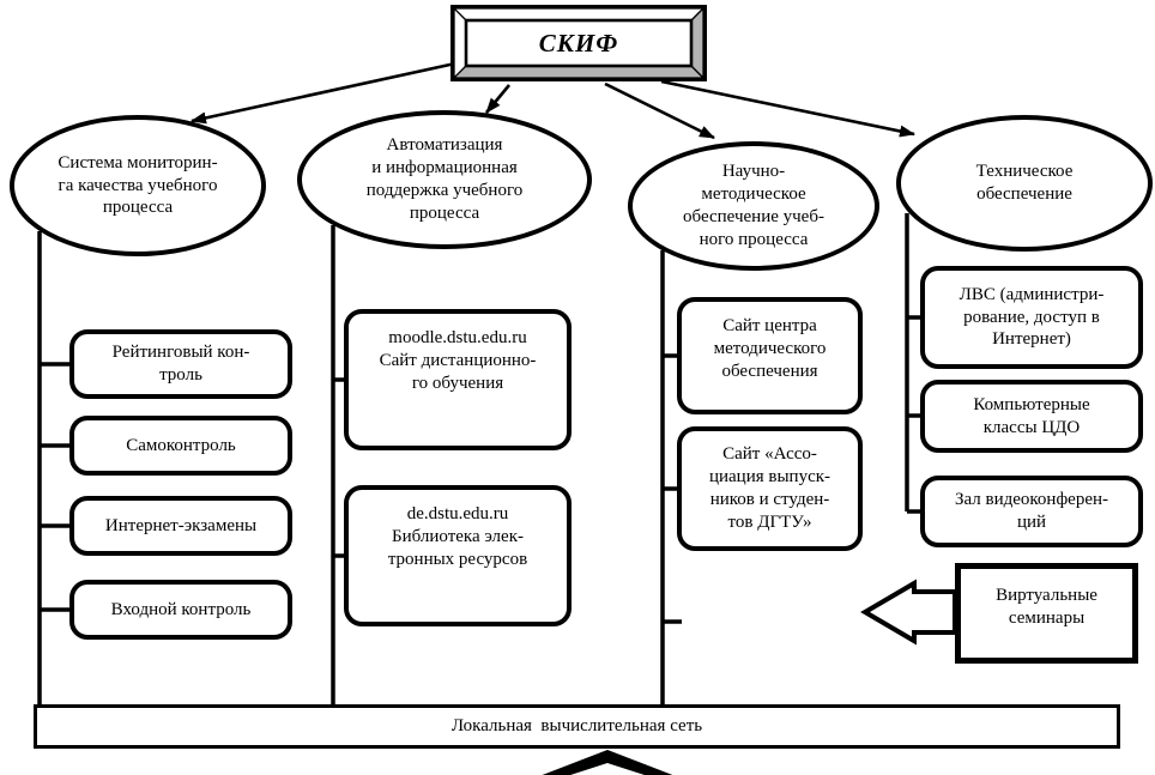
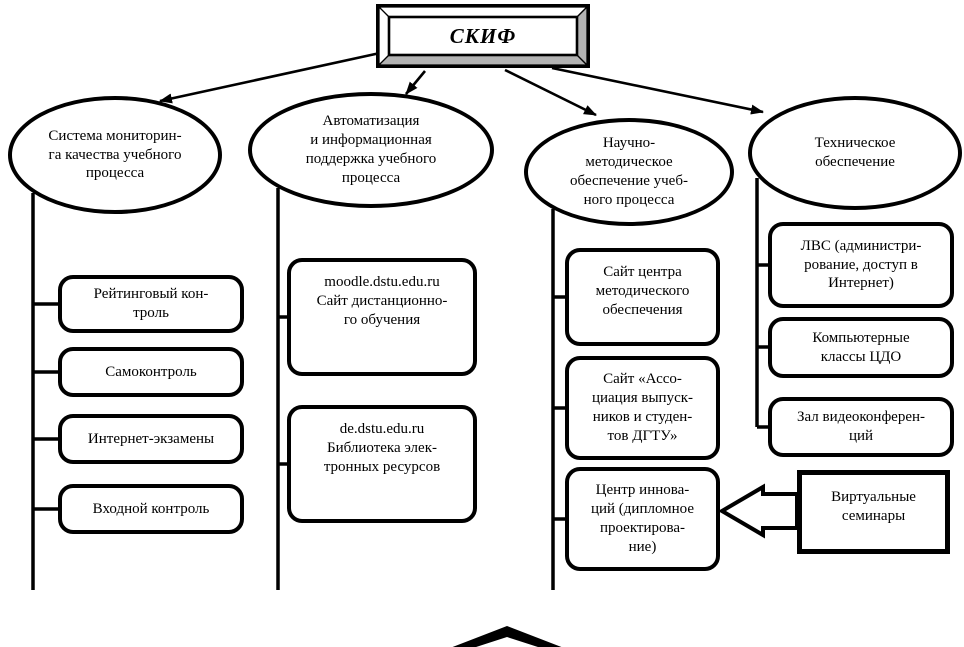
  СКИФ
  Система мониторин-
  га качества учебного
  процесса
  Автоматизация
  и информационная
  поддержка учебного
  процесса
  Научно-
  методическое
  обеспечение учеб-
  ного процесса
  Техническое
  обеспечение
  Рейтинговый кон-
  троль
  Самоконтроль
  Интернет-экзамены
  Входной контроль
  moodle.dstu.edu.ru
  Сайт дистанционно-
  го обучения
  de.dstu.edu.ru
  Библиотека элек-
  тронных ресурсов
  Сайт центра
  методического
  обеспечения
  Сайт «Ассо-
  циация выпуск-
  ников и студен-
  тов ДГТУ»
+ Центр иннова-
+ ций (дипломное
+ проектирова-
+ ние)
  ЛВС (администри-
  рование, доступ в
  Интернет)
  Компьютерные
  классы ЦДО
  Зал видеоконферен-
  ций
  Виртуальные
  семинары
- Локальная вычислительная сеть
